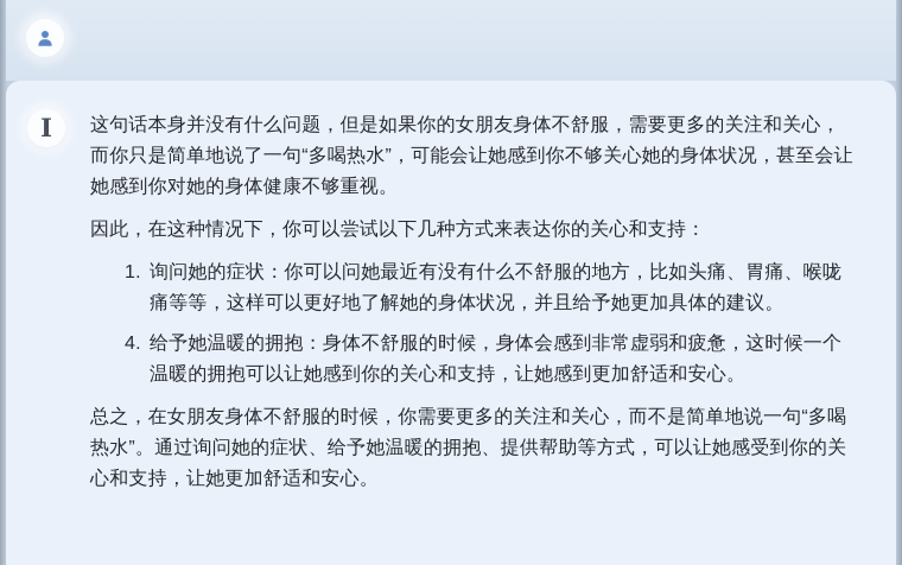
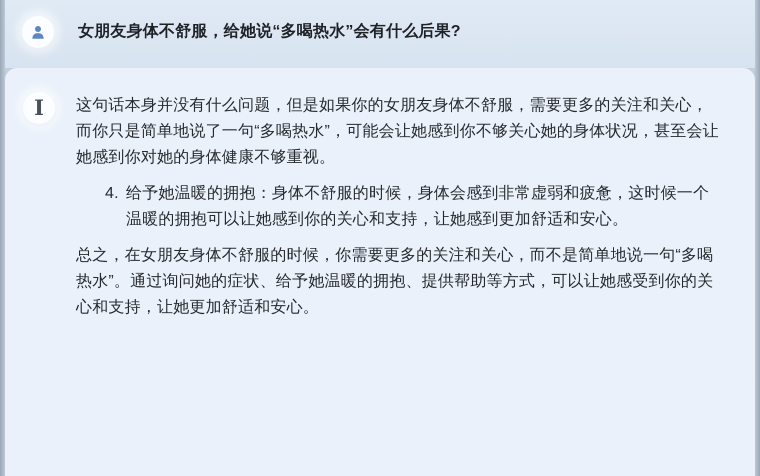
+ 女朋友身体不舒服，给她说“多喝热水”会有什么后果?
  I
  这句话本身并没有什么问题，但是如果你的女朋友身体不舒服，需要更多的关注和关心，而你只是简单地说了一句“多喝热水”，可能会让她感到你不够关心她的身体状况，甚至会让她感到你对她的身体健康不够重视。
- 因此，在这种情况下，你可以尝试以下几种方式来表达你的关心和支持：
- 1.
- 询问她的症状：你可以问她最近有没有什么不舒服的地方，比如头痛、胃痛、喉咙痛等等，这样可以更好地了解她的身体状况，并且给予她更加具体的建议。
  4.
  给予她温暖的拥抱：身体不舒服的时候，身体会感到非常虚弱和疲惫，这时候一个温暖的拥抱可以让她感到你的关心和支持，让她感到更加舒适和安心。
  总之，在女朋友身体不舒服的时候，你需要更多的关注和关心，而不是简单地说一句“多喝热水”。通过询问她的症状、给予她温暖的拥抱、提供帮助等方式，可以让她感受到你的关心和支持，让她更加舒适和安心。
